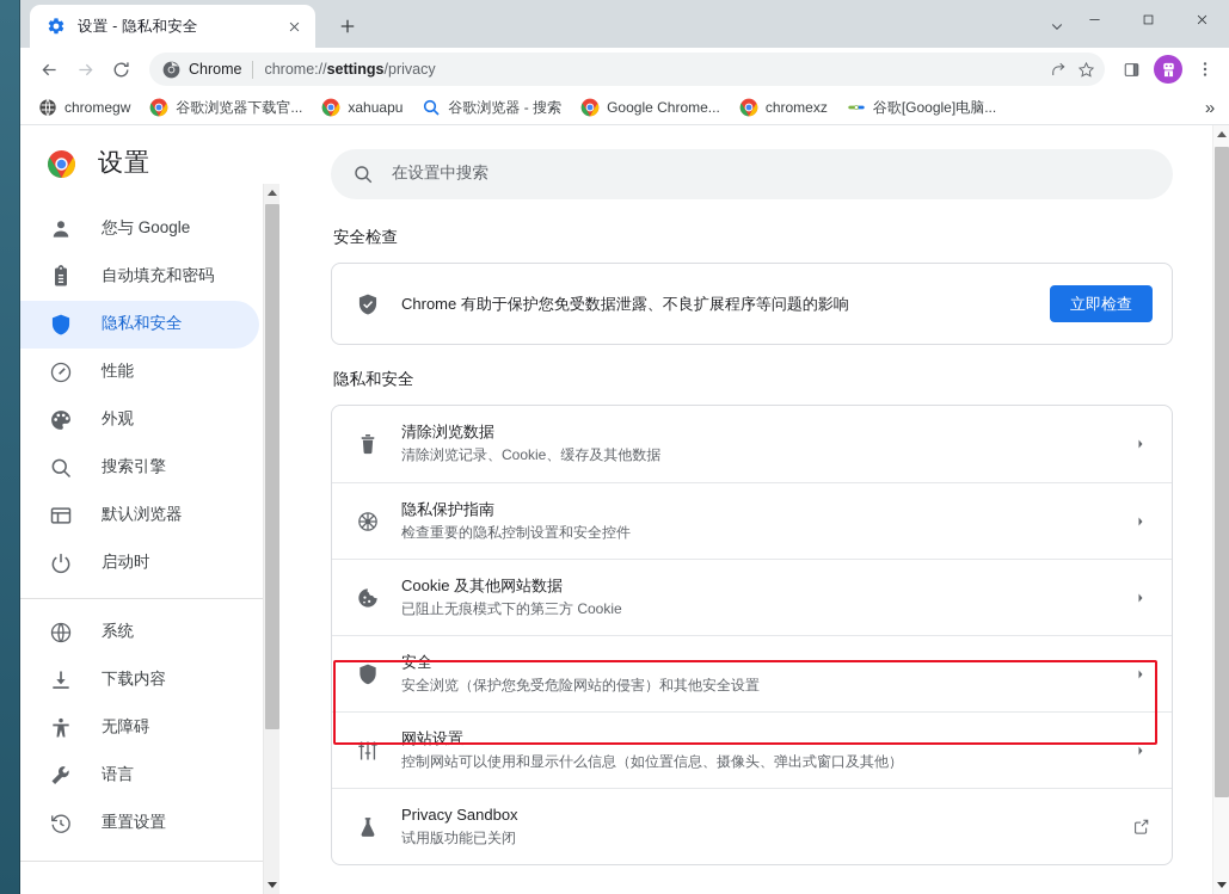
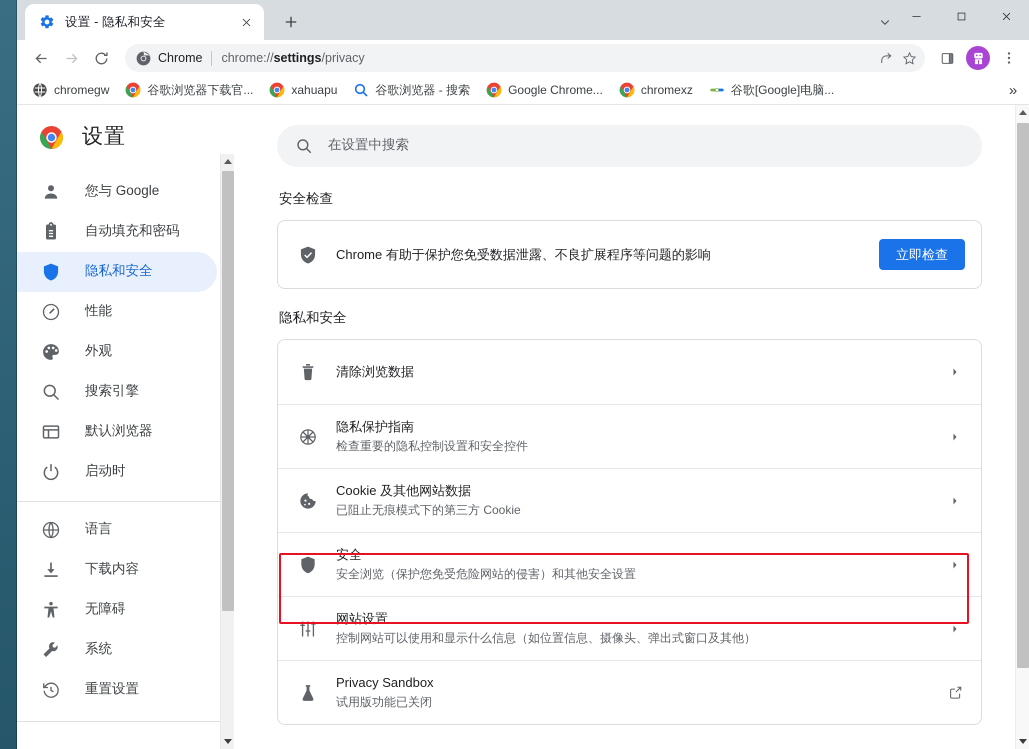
  设置 - 隐私和安全
  Chrome
  chrome://settings/privacy
  chromegw
  谷歌浏览器下载官...
  xahuapu
  谷歌浏览器 - 搜索
  Google Chrome...
  chromexz
  谷歌[Google]电脑...
  »
  设置
  您与 Google
  自动填充和密码
  隐私和安全
  性能
  外观
  搜索引擎
  默认浏览器
  启动时
- 系统
+ 语言
  下载内容
  无障碍
- 语言
+ 系统
  重置设置
  在设置中搜索
  安全检查
  Chrome 有助于保护您免受数据泄露、不良扩展程序等问题的影响
  立即检查
  隐私和安全
  清除浏览数据
- 清除浏览记录、Cookie、缓存及其他数据
  隐私保护指南
  检查重要的隐私控制设置和安全控件
  Cookie 及其他网站数据
  已阻止无痕模式下的第三方 Cookie
  安全
  安全浏览（保护您免受危险网站的侵害）和其他安全设置
  网站设置
  控制网站可以使用和显示什么信息（如位置信息、摄像头、弹出式窗口及其他）
  Privacy Sandbox
  试用版功能已关闭
